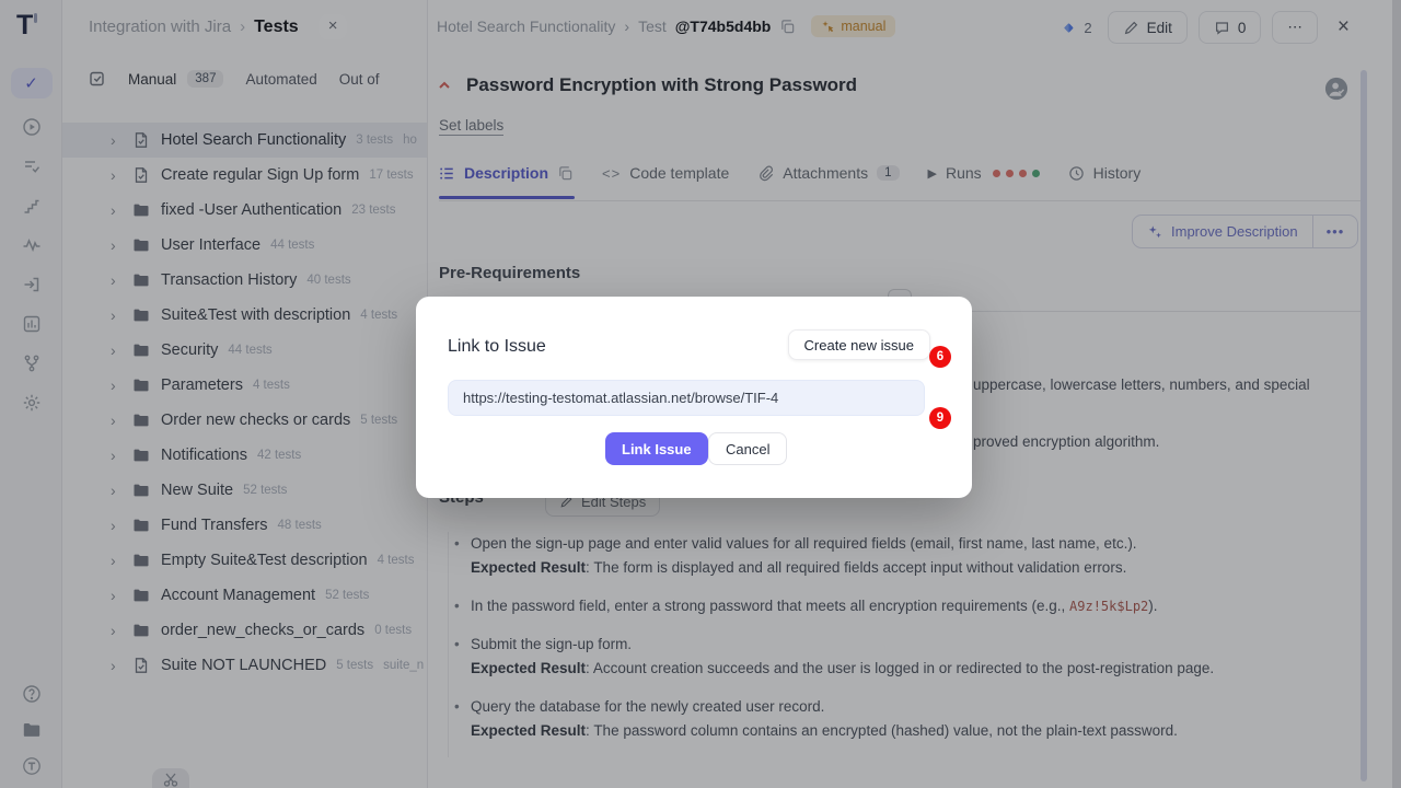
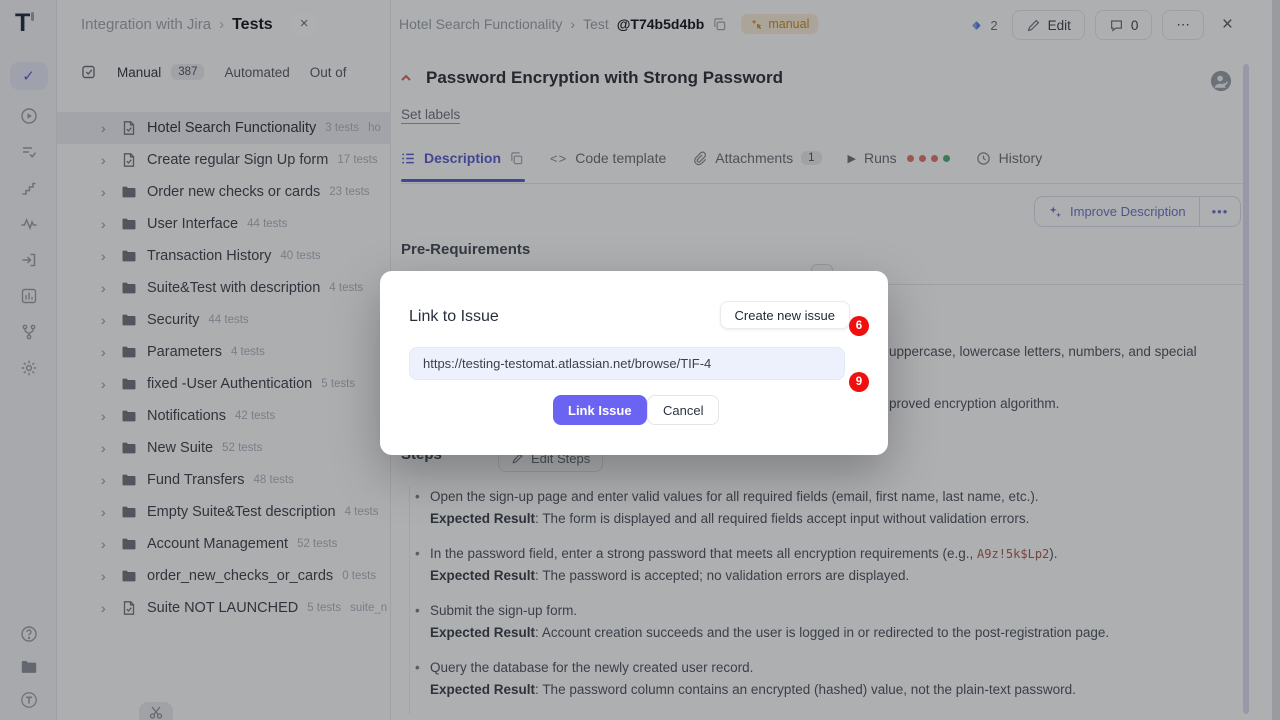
  T
  ✓
  Integration with Jira
  ›
  Tests
  ×
  Manual
  387
  Automated
  Out of
  ›
  Hotel Search Functionality
  3 tests
  ho
  ›
  Create regular Sign Up form
  17 tests
  ›
- fixed -User Authentication
+ Order new checks or cards
  23 tests
  ›
  User Interface
  44 tests
  ›
  Transaction History
  40 tests
  ›
  Suite&Test with description
  4 tests
  ›
  Security
  44 tests
  ›
  Parameters
  4 tests
  ›
- Order new checks or cards
+ fixed -User Authentication
  5 tests
  ›
  Notifications
  42 tests
  ›
  New Suite
  52 tests
  ›
  Fund Transfers
  48 tests
  ›
  Empty Suite&Test description
  4 tests
  ›
  Account Management
  52 tests
  ›
  order_new_checks_or_cards
  0 tests
  ›
  Suite NOT LAUNCHED
  5 tests
  suite_n
  Hotel Search Functionality
  ›
  Test
  @T74b5d4bb
  manual
  2
  Edit
  0
  ⋯
  ×
  Password Encryption with Strong Password
  Set labels
  Description
  <>
  Code template
  Attachments
  1
  ▶
  Runs
  History
  Improve Description
  •••
  Pre-Requirements
  uppercase, lowercase letters, numbers, and special
  proved encryption algorithm.
  Edit Steps
  Open the sign-up page and enter valid values for all required fields (email, first name, last name, etc.).
  Expected Result: The form is displayed and all required fields accept input without validation errors.
  In the password field, enter a strong password that meets all encryption requirements (e.g., A9z!5k$Lp2).
+ Expected Result: The password is accepted; no validation errors are displayed.
  Submit the sign-up form.
  Expected Result: Account creation succeeds and the user is logged in or redirected to the post-registration page.
  Query the database for the newly created user record.
  Expected Result: The password column contains an encrypted (hashed) value, not the plain-text password.
  Link to Issue
  Create new issue
  https://testing-testomat.atlassian.net/browse/TIF-4
  Link Issue
  Cancel
  6
  9
